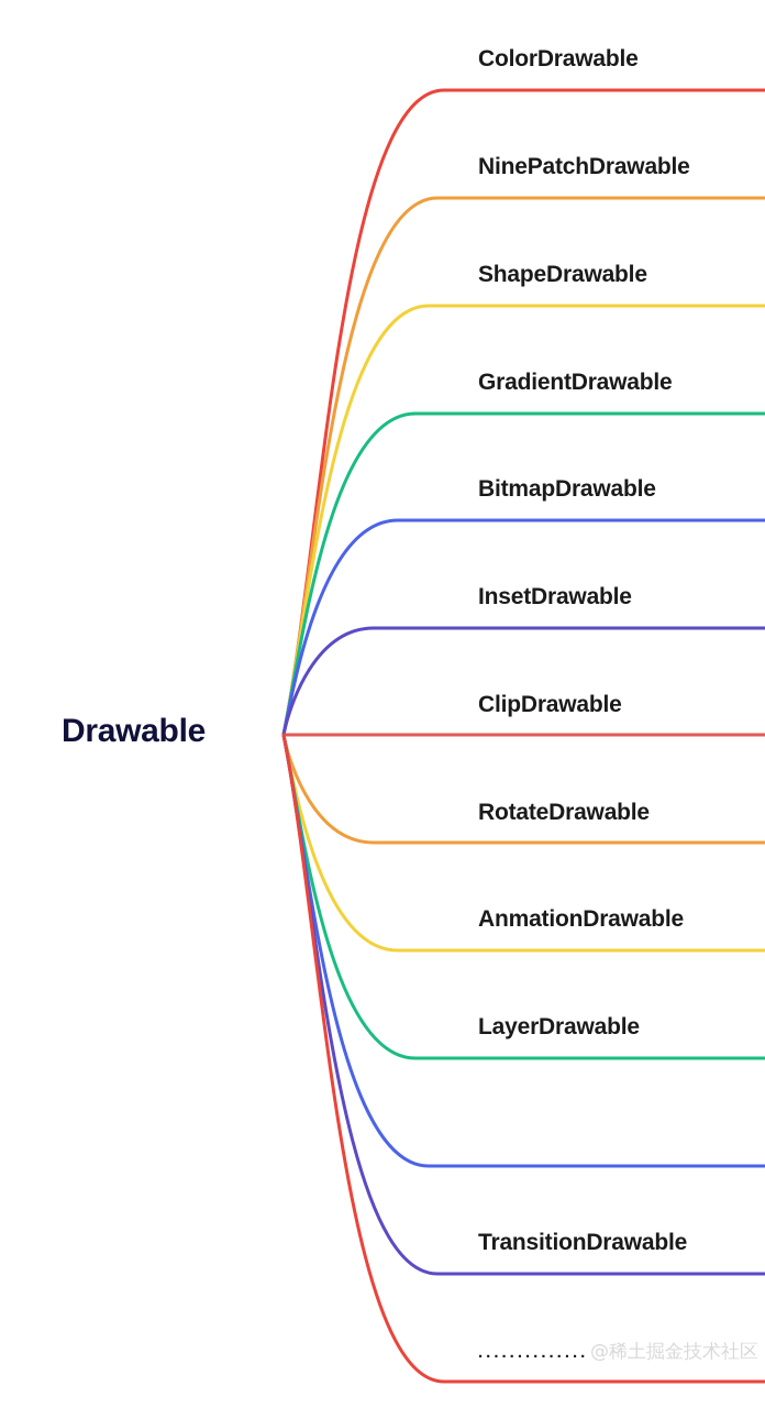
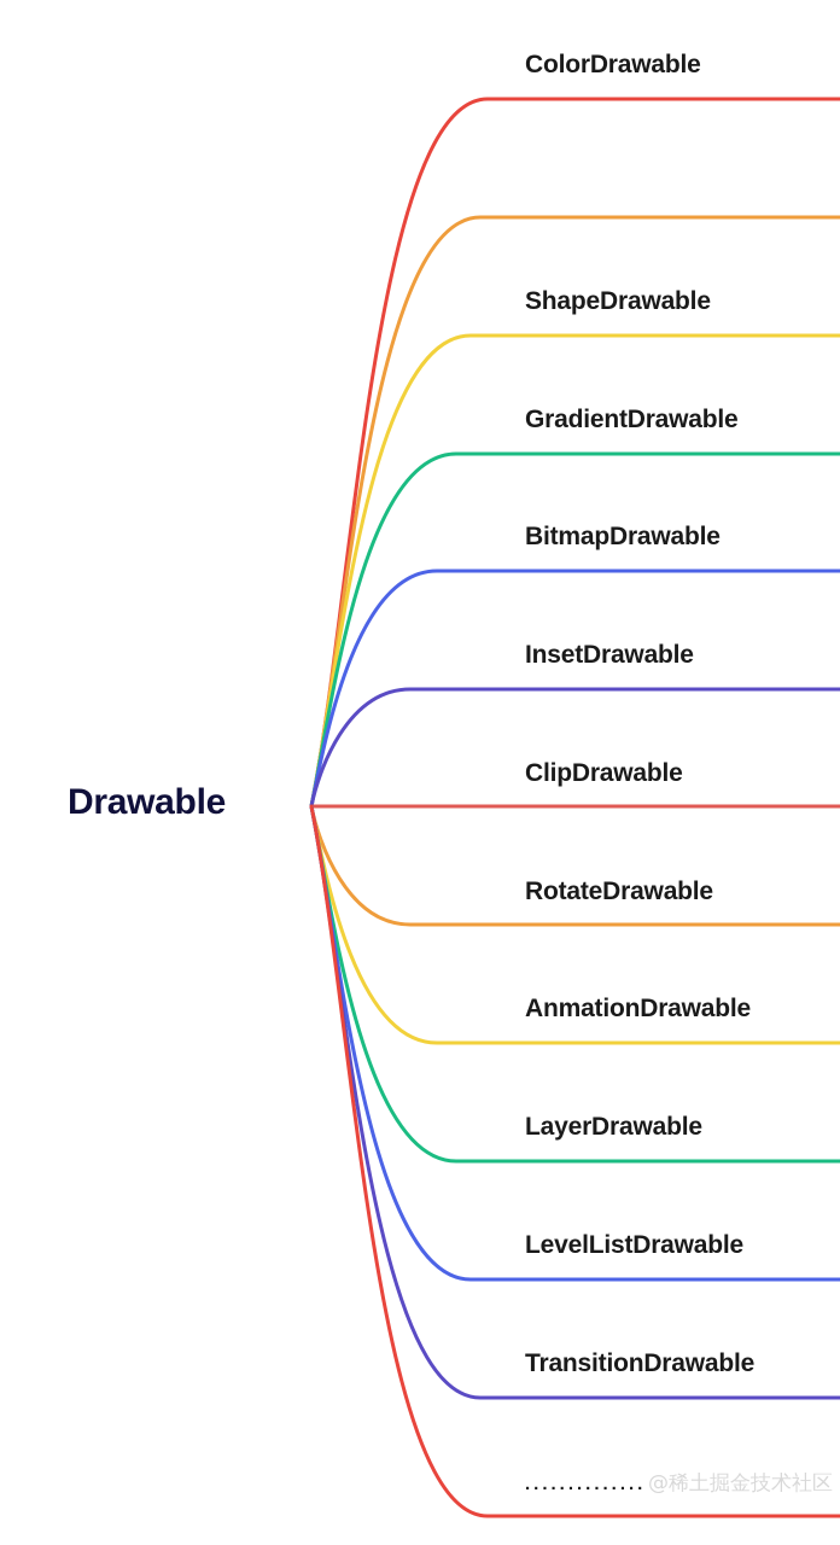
  Drawable
  ColorDrawable
- NinePatchDrawable
  ShapeDrawable
  GradientDrawable
  BitmapDrawable
  InsetDrawable
  ClipDrawable
  RotateDrawable
  AnmationDrawable
  LayerDrawable
+ LevelListDrawable
  TransitionDrawable
  ..............
  @稀土掘金技术社区
